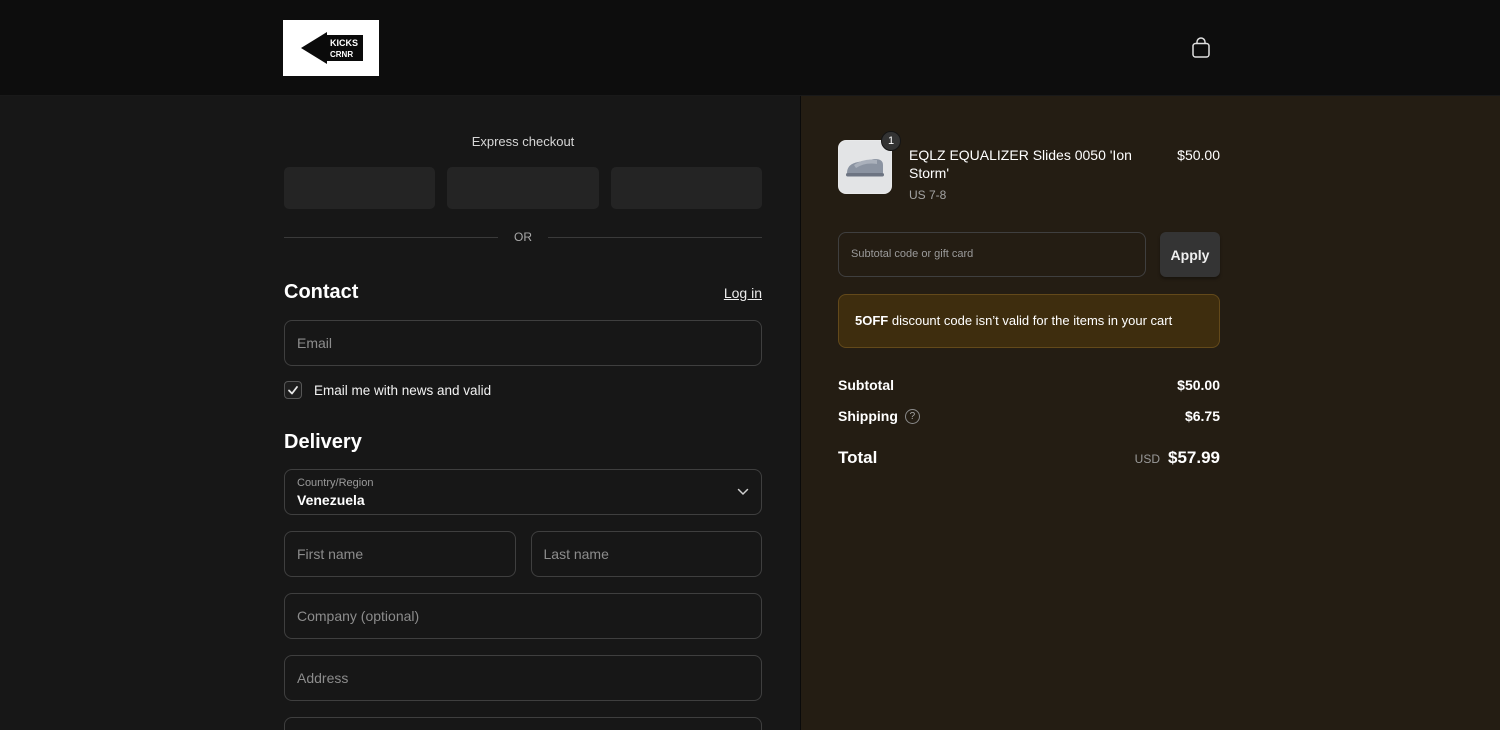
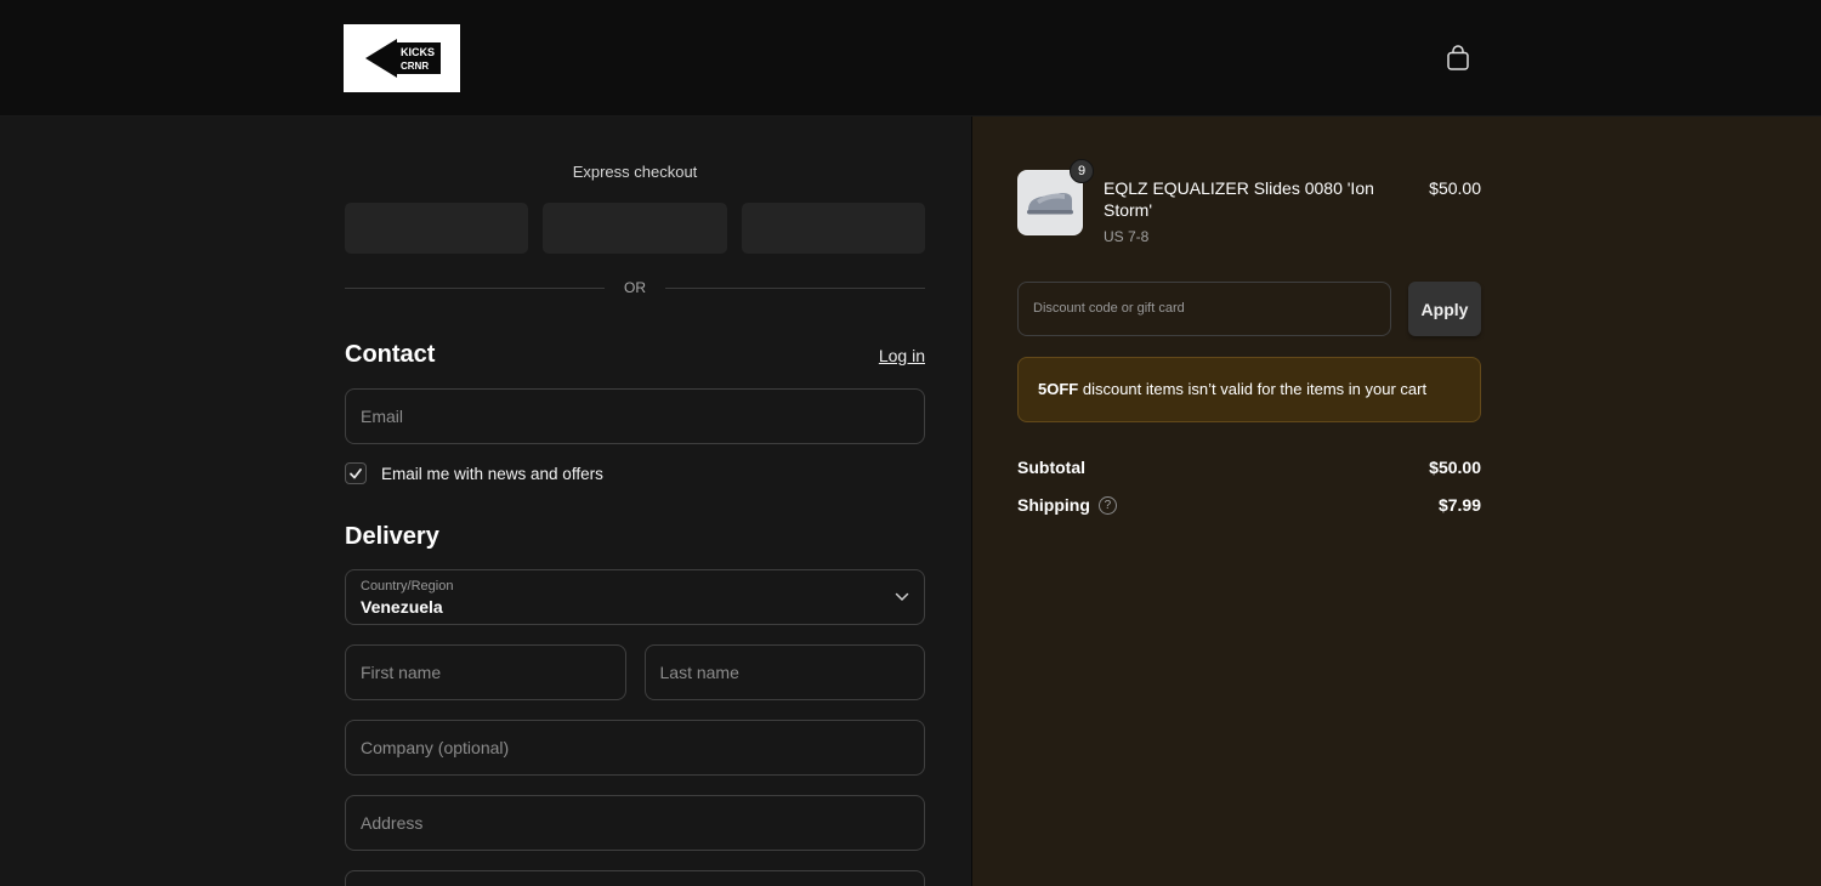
  KICKS
  CRNR
  Express checkout
  OR
  Contact
  Log in
  Email
- Email me with news and valid
+ Email me with news and offers
  Delivery
  Country/Region
  Venezuela
  First name
  Last name
  Company (optional)
  Address
- 1
+ 9
- EQLZ EQUALIZER Slides 0050 'Ion Storm'
+ EQLZ EQUALIZER Slides 0080 'Ion Storm'
  US 7-8
  $50.00
- Subtotal code or gift card
+ Discount code or gift card
  Apply
- 5OFF discount code isn’t valid for the items in your cart
+ 5OFF discount items isn’t valid for the items in your cart
  Subtotal
  $50.00
  Shipping
  ?
- $6.75
+ $7.99
- Total
- USD
- $57.99
